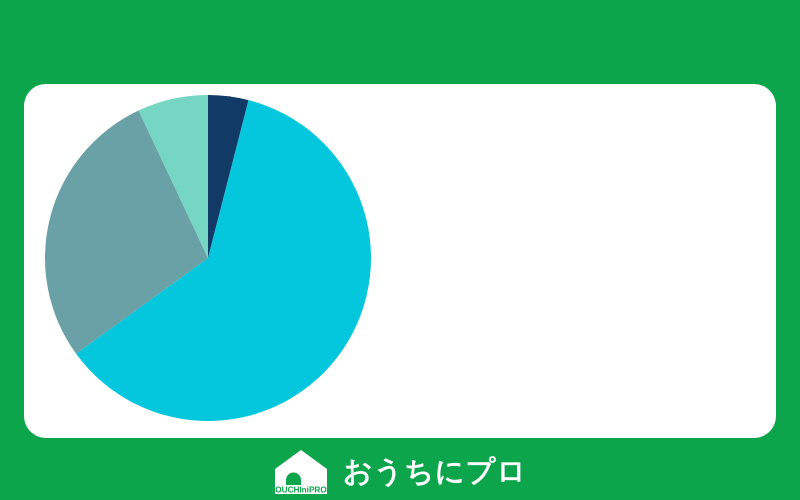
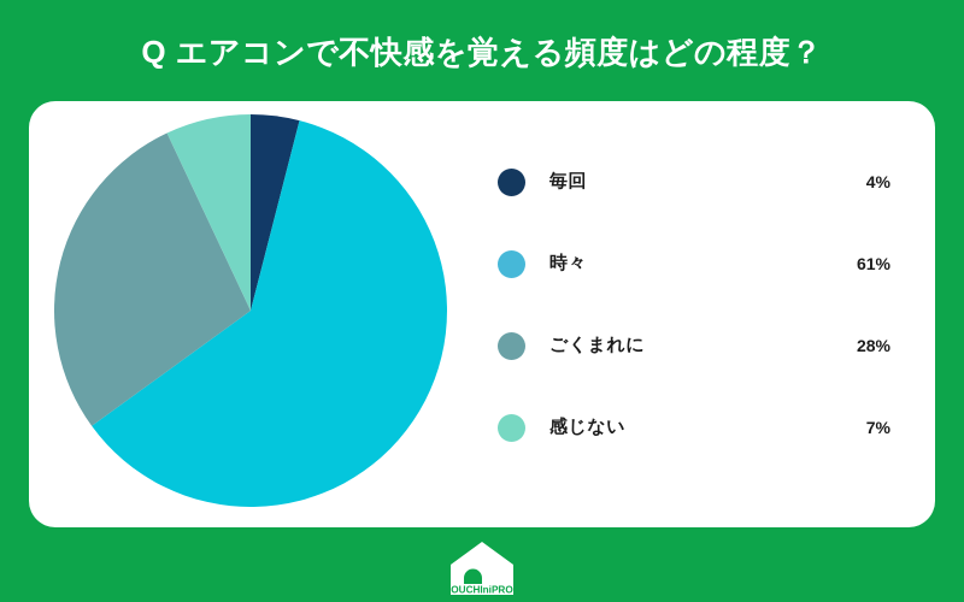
+ Q エアコンで不快感を覚える頻度はどの程度？
+ 毎回
+ 4%
+ 時々
+ 61%
+ ごくまれに
+ 28%
+ 感じない
+ 7%
  OUCHIniPRO
- おうちにプロ
